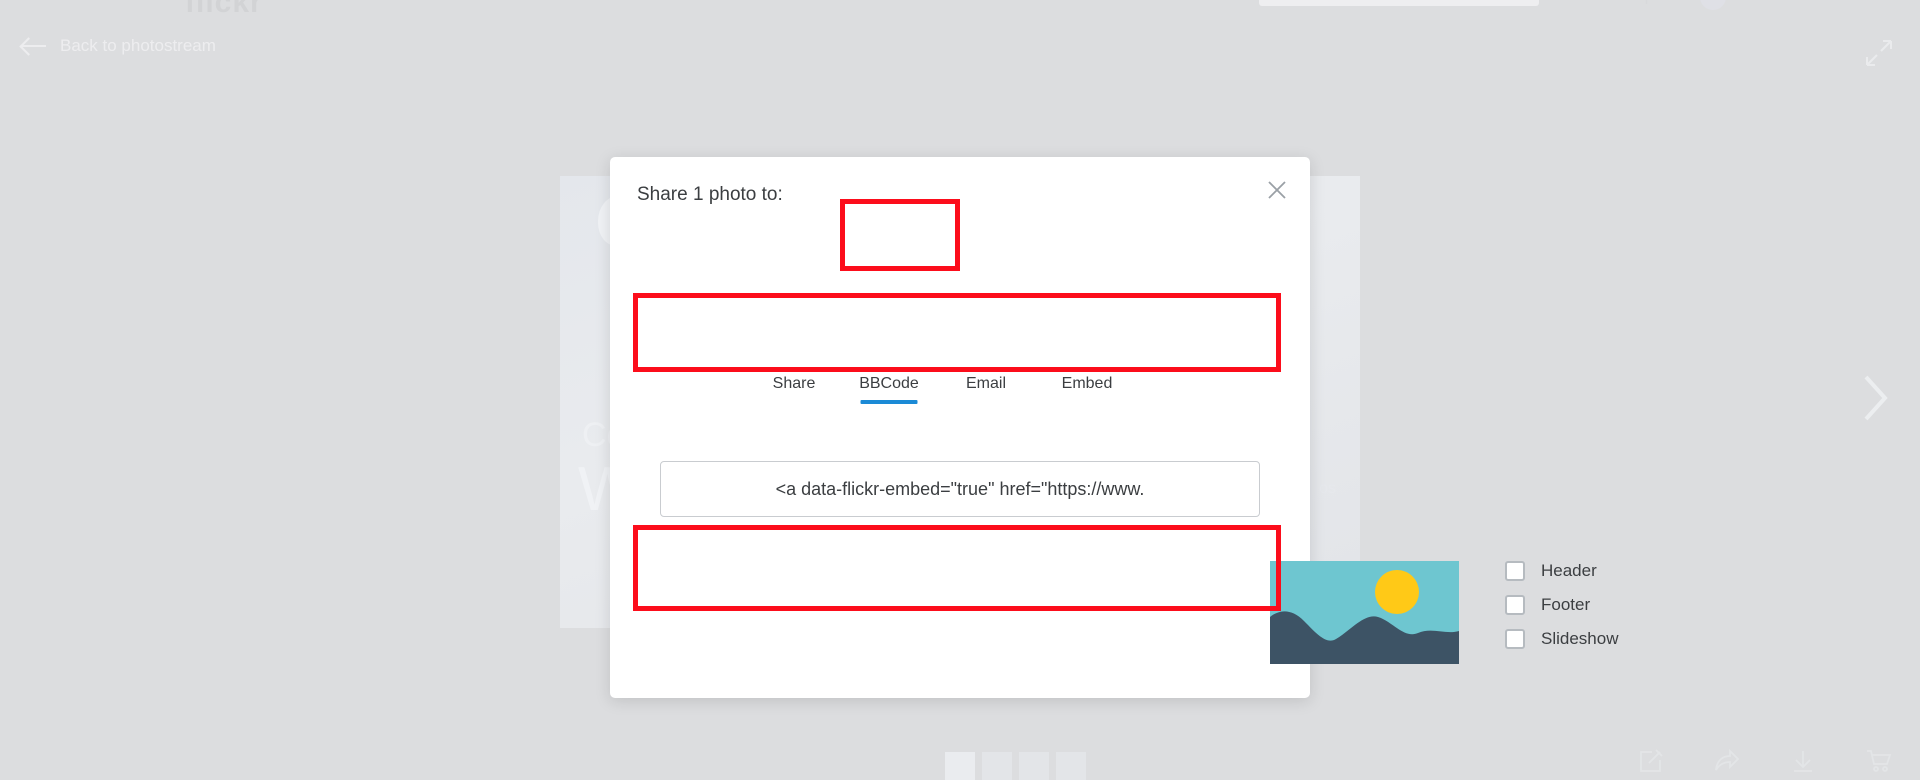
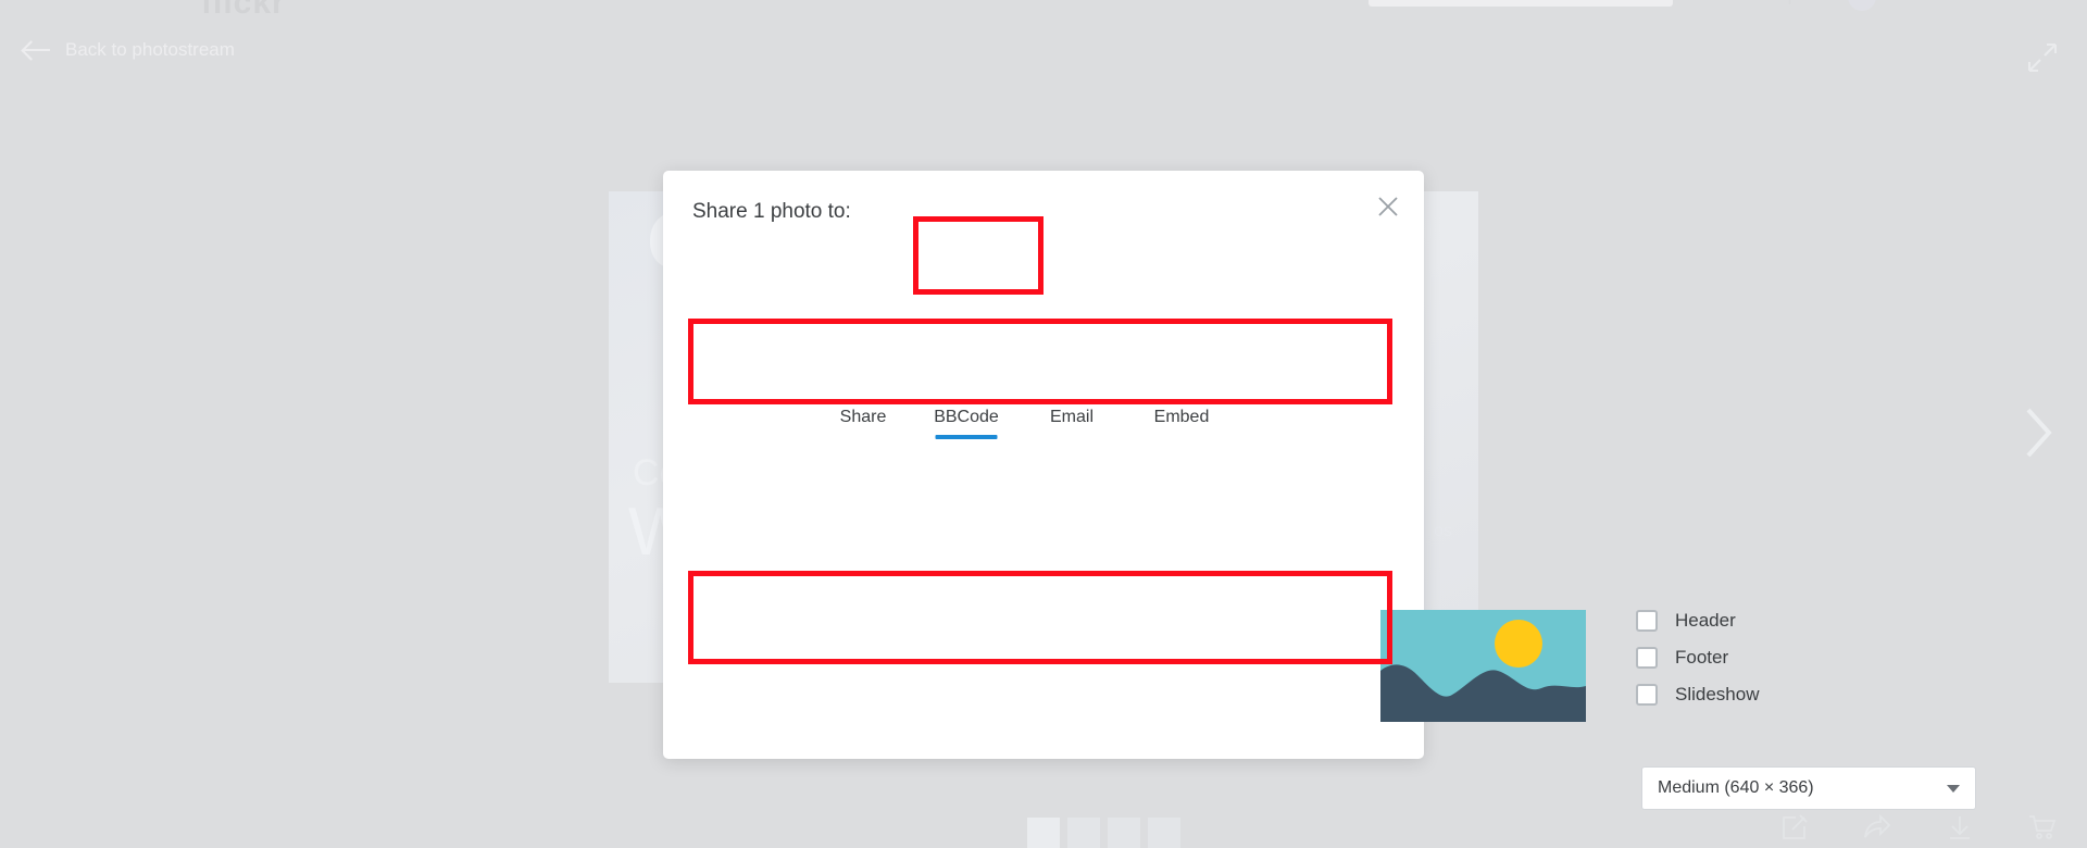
  W
  Share 1 photo to:
  Share
  BBCode
  Email
  Embed
- <a data-flickr-embed="true" href="https://www.
  Header
  Footer
  Slideshow
+ Medium (640 × 366)
